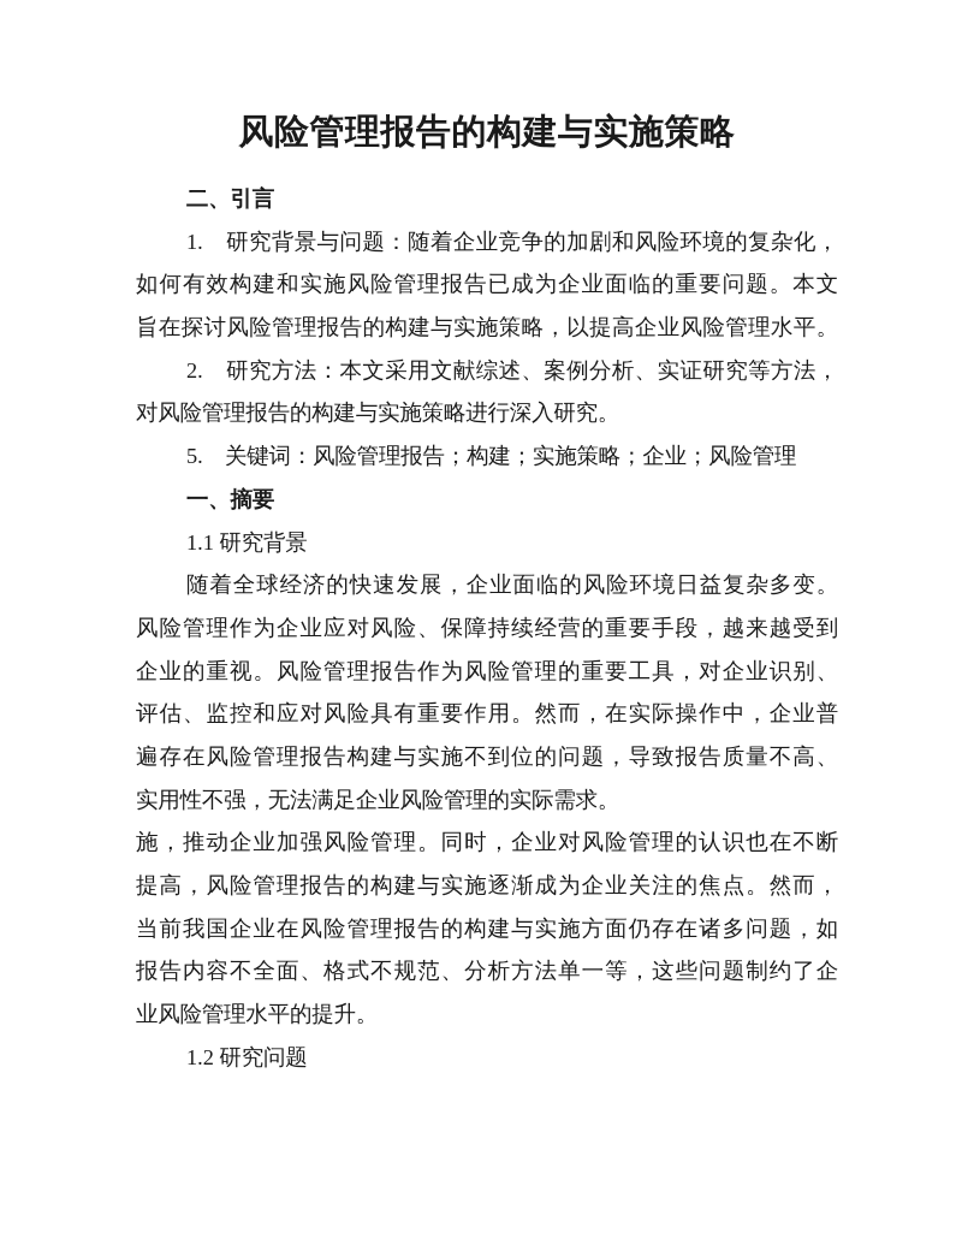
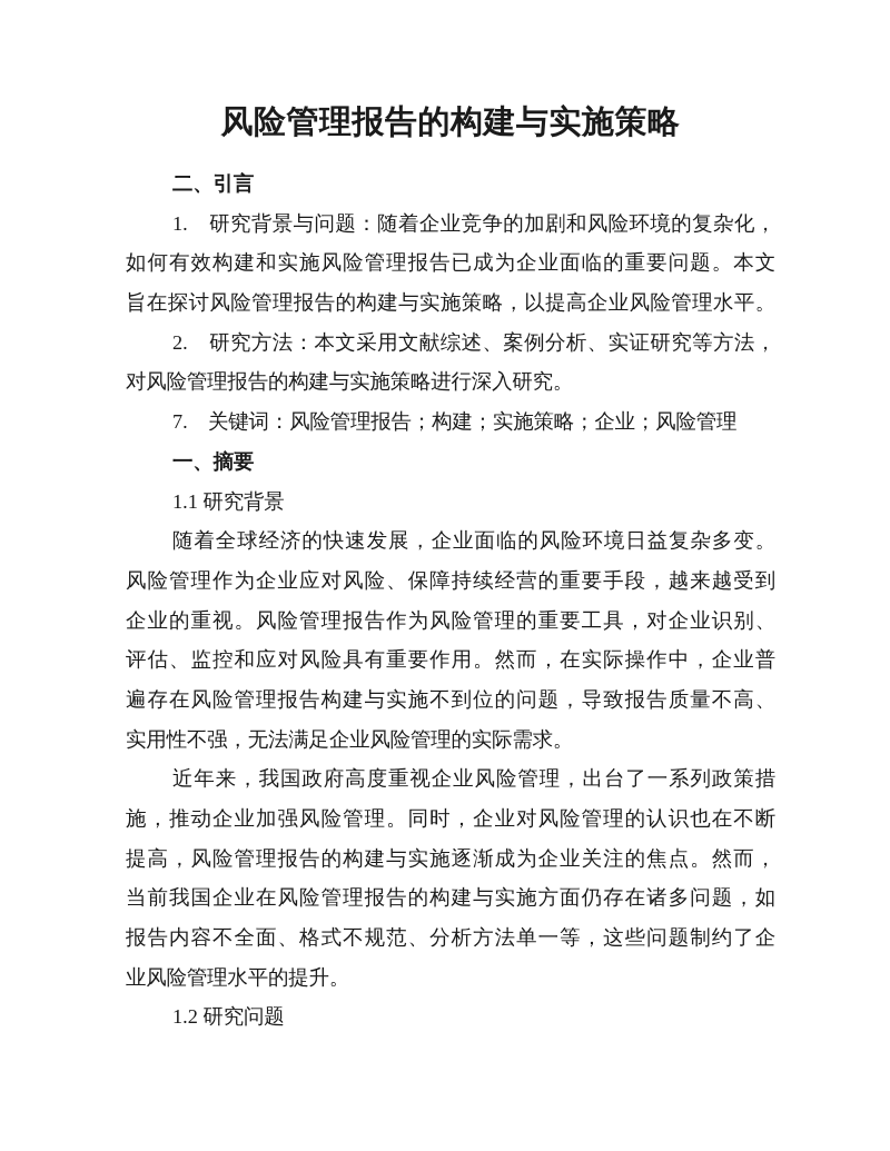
  风险管理报告的构建与实施策略
  二、引言
  1. 研究背景与问题：随着企业竞争的加剧和风险环境的复杂化，
  如何有效构建和实施风险管理报告已成为企业面临的重要问题。本文
  旨在探讨风险管理报告的构建与实施策略，以提高企业风险管理水平。
  2. 研究方法：本文采用文献综述、案例分析、实证研究等方法，
  对风险管理报告的构建与实施策略进行深入研究。
- 5. 关键词：风险管理报告；构建；实施策略；企业；风险管理
+ 7. 关键词：风险管理报告；构建；实施策略；企业；风险管理
  一、摘要
  1.1 研究背景
  随着全球经济的快速发展，企业面临的风险环境日益复杂多变。
  风险管理作为企业应对风险、保障持续经营的重要手段，越来越受到
  企业的重视。风险管理报告作为风险管理的重要工具，对企业识别、
  评估、监控和应对风险具有重要作用。然而，在实际操作中，企业普
  遍存在风险管理报告构建与实施不到位的问题，导致报告质量不高、
  实用性不强，无法满足企业风险管理的实际需求。
+ 近年来，我国政府高度重视企业风险管理，出台了一系列政策措
  施，推动企业加强风险管理。同时，企业对风险管理的认识也在不断
  提高，风险管理报告的构建与实施逐渐成为企业关注的焦点。然而，
  当前我国企业在风险管理报告的构建与实施方面仍存在诸多问题，如
  报告内容不全面、格式不规范、分析方法单一等，这些问题制约了企
  业风险管理水平的提升。
  1.2 研究问题
